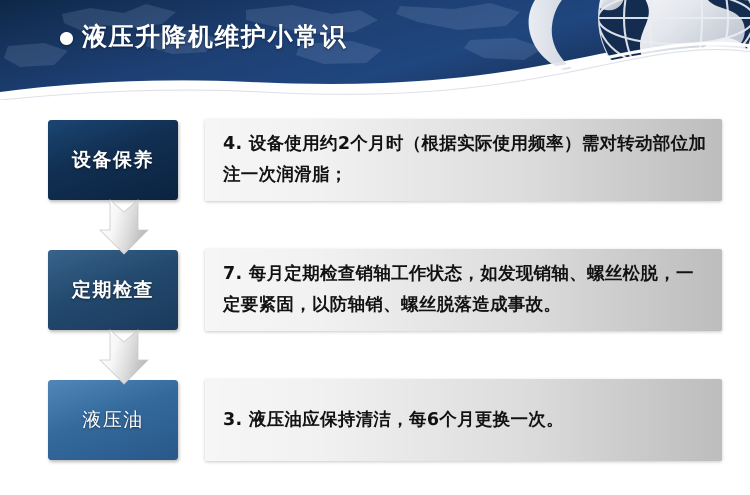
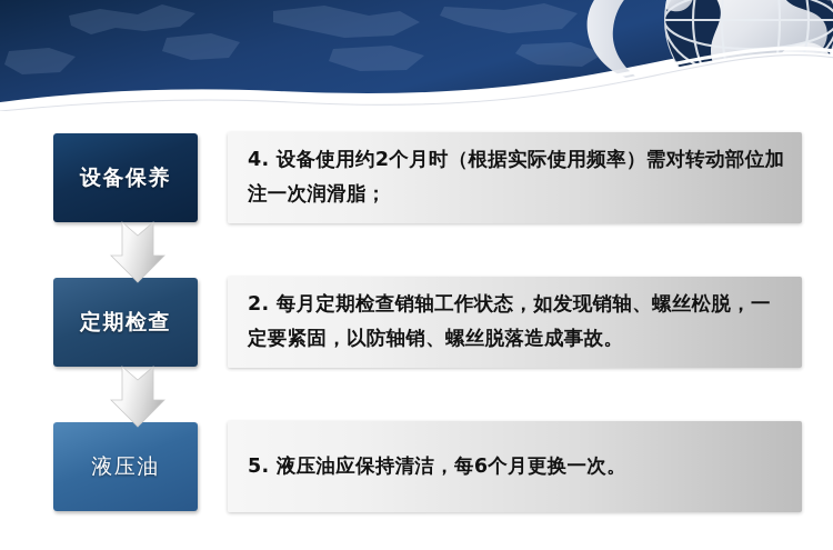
- 液压升降机维护小常识
  设备保养
  4. 设备使用约2个月时（根据实际使用频率）需对转动部位加注一次润滑脂；
  定期检查
- 7. 每月定期检查销轴工作状态，如发现销轴、螺丝松脱，一定要紧固，以防轴销、螺丝脱落造成事故。
+ 2. 每月定期检查销轴工作状态，如发现销轴、螺丝松脱，一定要紧固，以防轴销、螺丝脱落造成事故。
  液压油
- 3. 液压油应保持清洁，每6个月更换一次。
+ 5. 液压油应保持清洁，每6个月更换一次。
